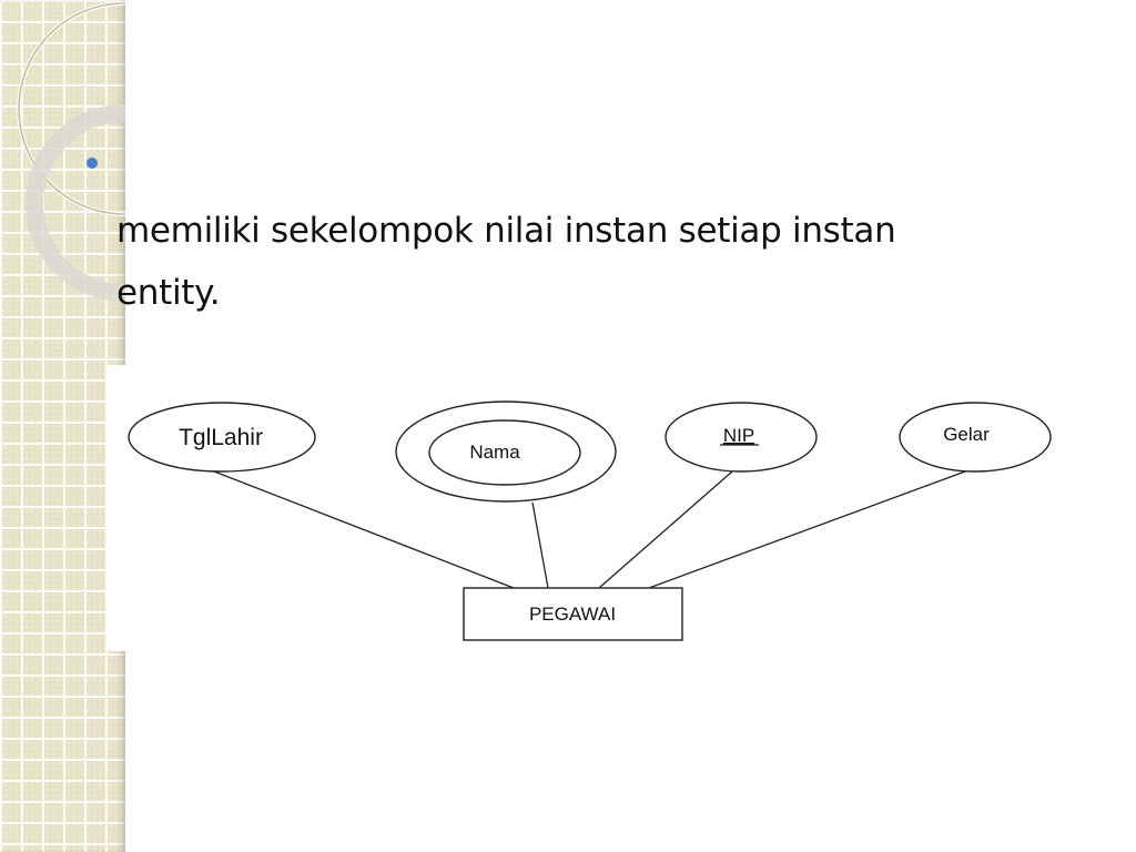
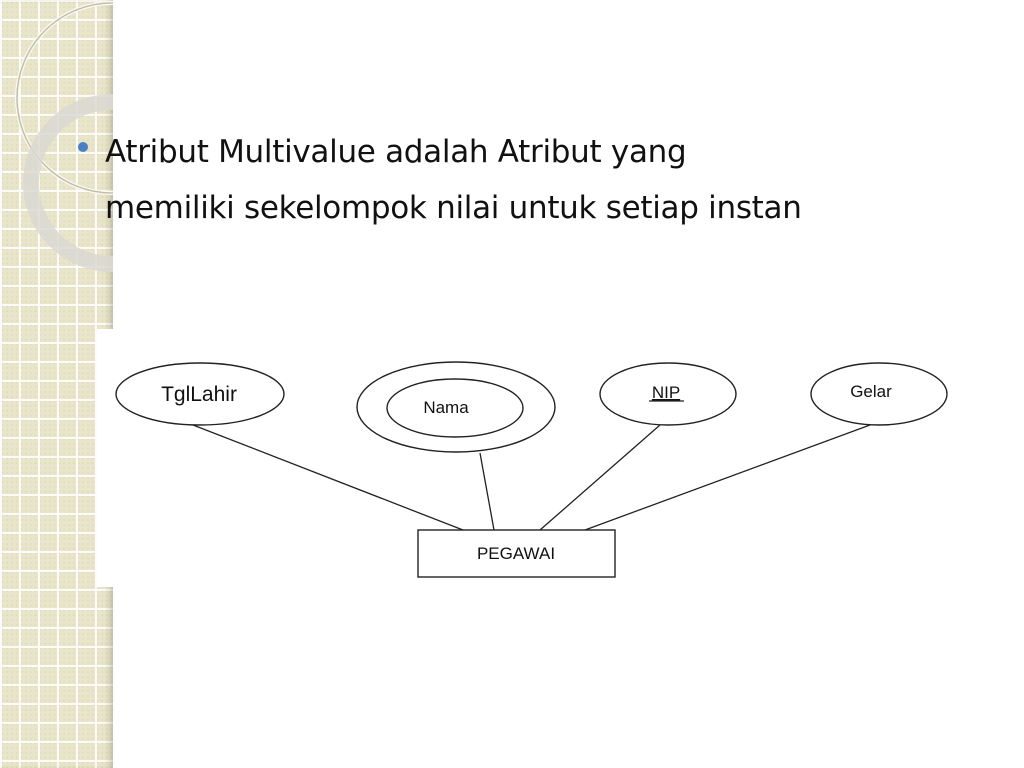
+ Atribut Multivalue adalah Atribut yang
- memiliki sekelompok nilai instan setiap instan
+ memiliki sekelompok nilai untuk setiap instan
- entity.
  TglLahir
  Nama
  NIP
  Gelar
  PEGAWAI
